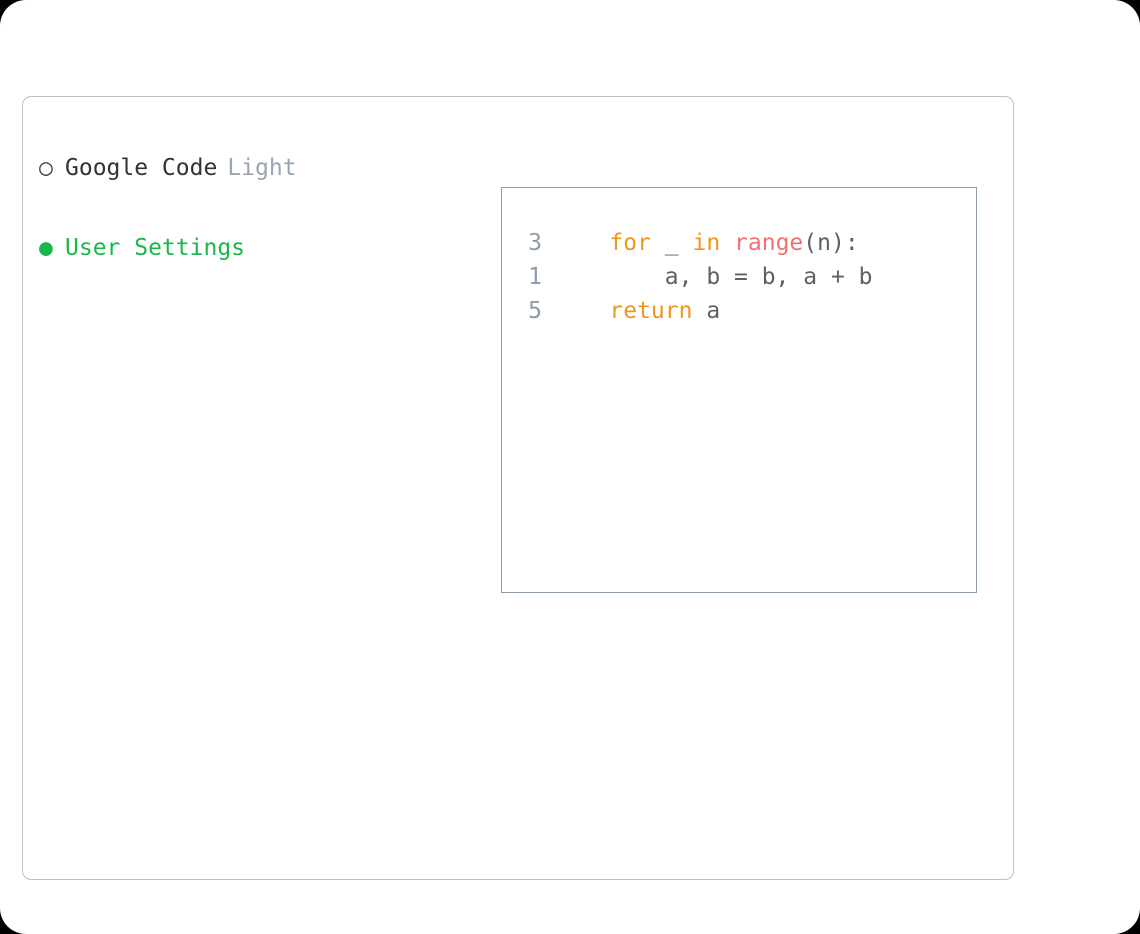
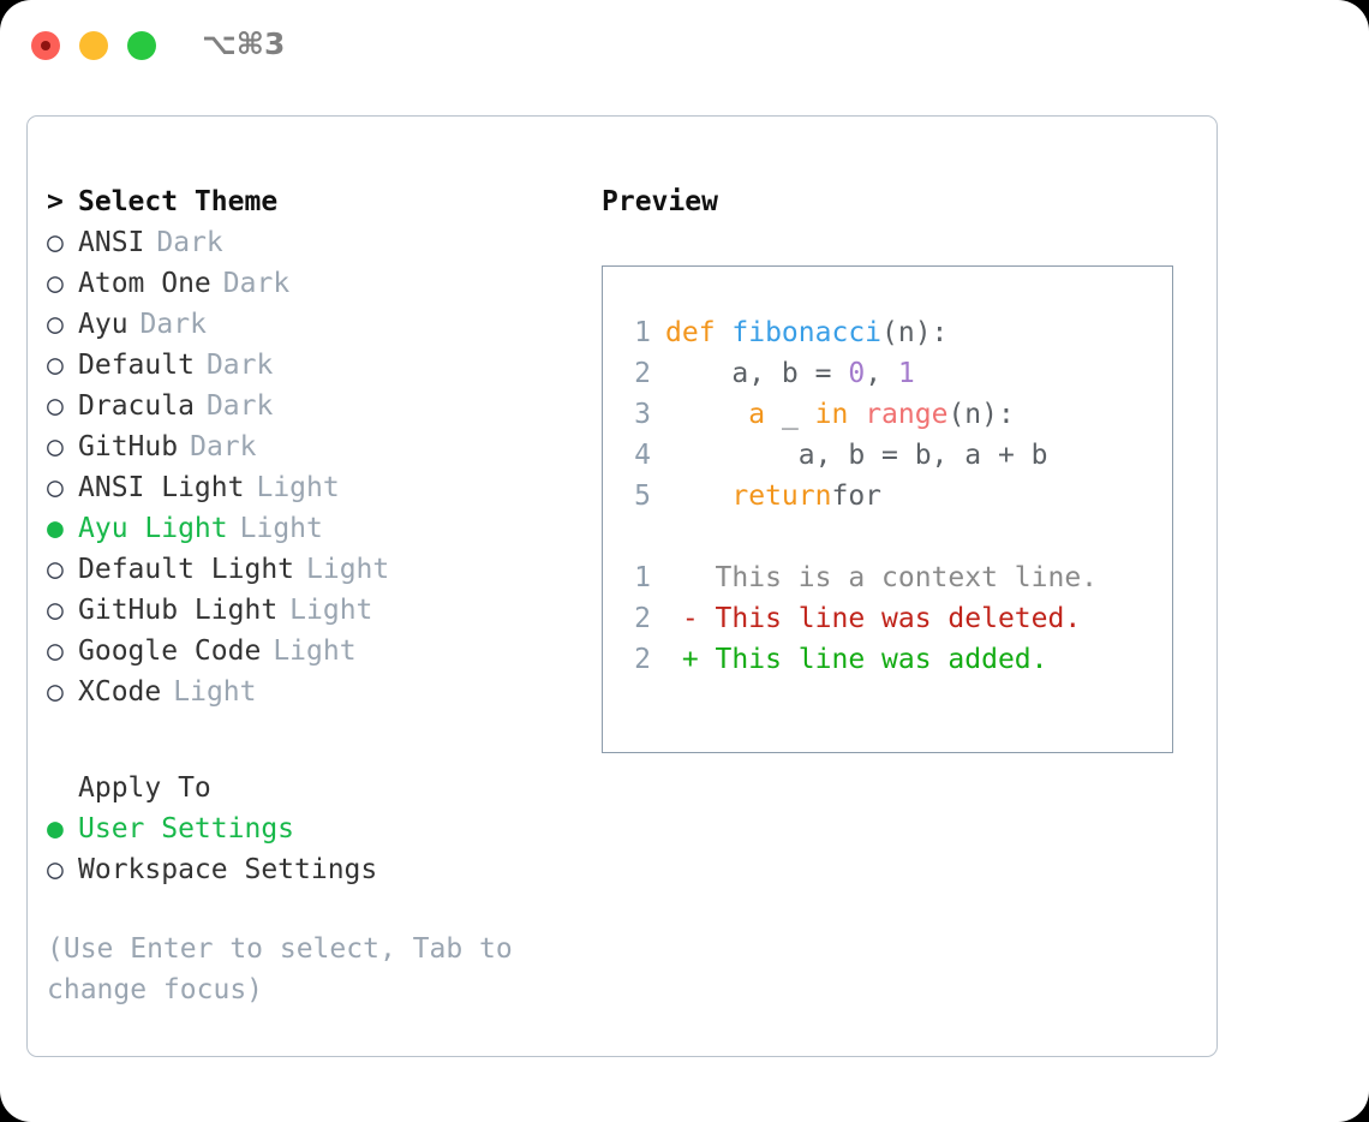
+ ⌥⌘3
+ > Select Theme
+ ○ ANSI Dark
+ ○ Atom One Dark
+ ○ Ayu Dark
+ ○ Default Dark
+ ○ Dracula Dark
+ ○ GitHub Dark
+ ○ ANSI Light Light
+ ● Ayu Light Light
+ ○ Default Light Light
+ ○ GitHub Light Light
  ○ Google Code Light
+ ○ XCode Light
+ Apply To
  ● User Settings
+ ○ Workspace Settings
+ (Use Enter to select, Tab to change focus)
+ Preview
+ 1 def fibonacci(n):
+ 2 a, b = 0, 1
- 3 for _ in range(n):
+ 3 a _ in range(n):
- 1 a, b = b, a + b
+ 4 a, b = b, a + b
- 5 return a
+ 5 returnfor
+ 1 This is a context line.
+ 2 - This line was deleted.
+ 2 + This line was added.
